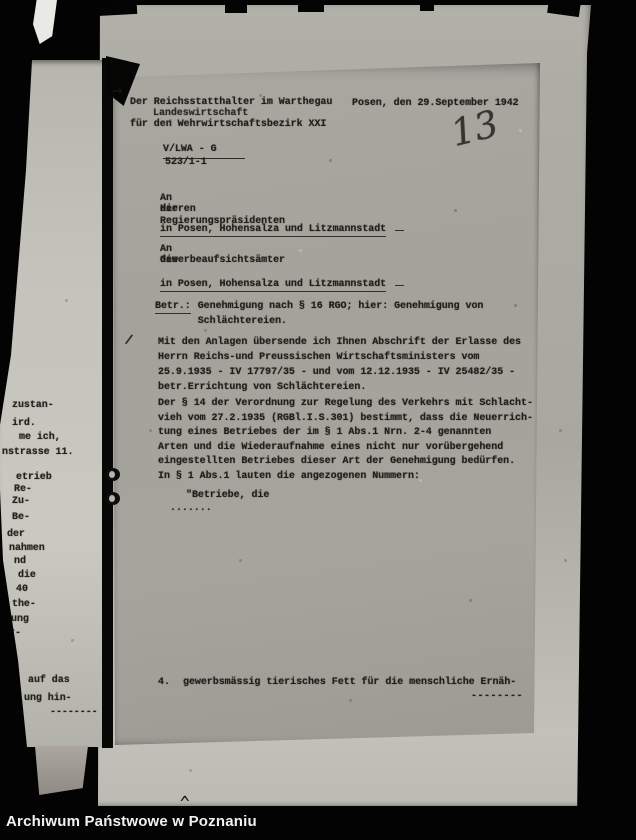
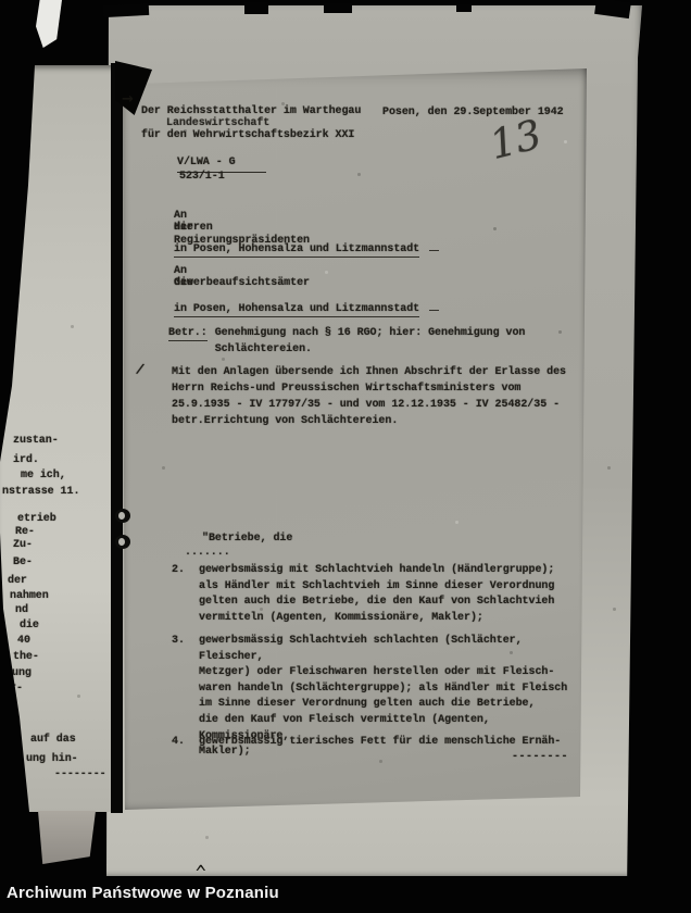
  zustan-
  ird.
  me ich,
  nstrasse 11.
  etrieb
  Re-
  Zu-
  Be-
  der
  nahmen
  nd
  die
  40
  the-
  ung
  auf das
  ung hin-
  --------
  Der Reichsstatthalter im Warthegau
  Landeswirtschaft
  für den Wehrwirtschaftsbezirk XXI
  Posen, den 29.September 1942
  V/LWA - G
  523/1-1
  An die
  Herren Regierungspräsidenten
  in Posen, Hohensalza und Litzmannstadt
  An die
  Gewerbeaufsichtsämter
  in Posen, Hohensalza und Litzmannstadt
  Betr.:
  Genehmigung nach § 16 RGO; hier: Genehmigung von
  Schlächtereien.
  Mit den Anlagen übersende ich Ihnen Abschrift der Erlasse des
  Herrn Reichs-und Preussischen Wirtschaftsministers vom
  25.9.1935 - IV 17797/35 - und vom 12.12.1935 - IV 25482/35 -
  betr.Errichtung von Schlächtereien.
- Der § 14 der Verordnung zur Regelung des Verkehrs mit Schlacht-
- vieh vom 27.2.1935 (RGBl.I.S.301) bestimmt, dass die Neuerrich-
- tung eines Betriebes der im § 1 Abs.1 Nrn. 2-4 genannten
- Arten und die Wiederaufnahme eines nicht nur vorübergehend
- eingestellten Betriebes dieser Art der Genehmigung bedürfen.
- In § 1 Abs.1 lauten die angezogenen Nummern:
  "Betriebe, die
  .......
+ 2.
+ gewerbsmässig mit Schlachtvieh handeln (Händlergruppe);
+ als Händler mit Schlachtvieh im Sinne dieser Verordnung
+ gelten auch die Betriebe, die den Kauf von Schlachtvieh
+ vermitteln (Agenten, Kommissionäre, Makler);
+ 3.
+ gewerbsmässig Schlachtvieh schlachten (Schlächter, Fleischer,
+ Metzger) oder Fleischwaren herstellen oder mit Fleisch-
+ waren handeln (Schlächtergruppe); als Händler mit Fleisch
+ im Sinne dieser Verordnung gelten auch die Betriebe,
+ die den Kauf von Fleisch vermitteln (Agenten, Kommissionäre,
+ Makler);
  4.
  gewerbsmässig tierisches Fett für die menschliche Ernäh-
  --------
  →
  ^
  Archiwum Państwowe w Poznaniu
